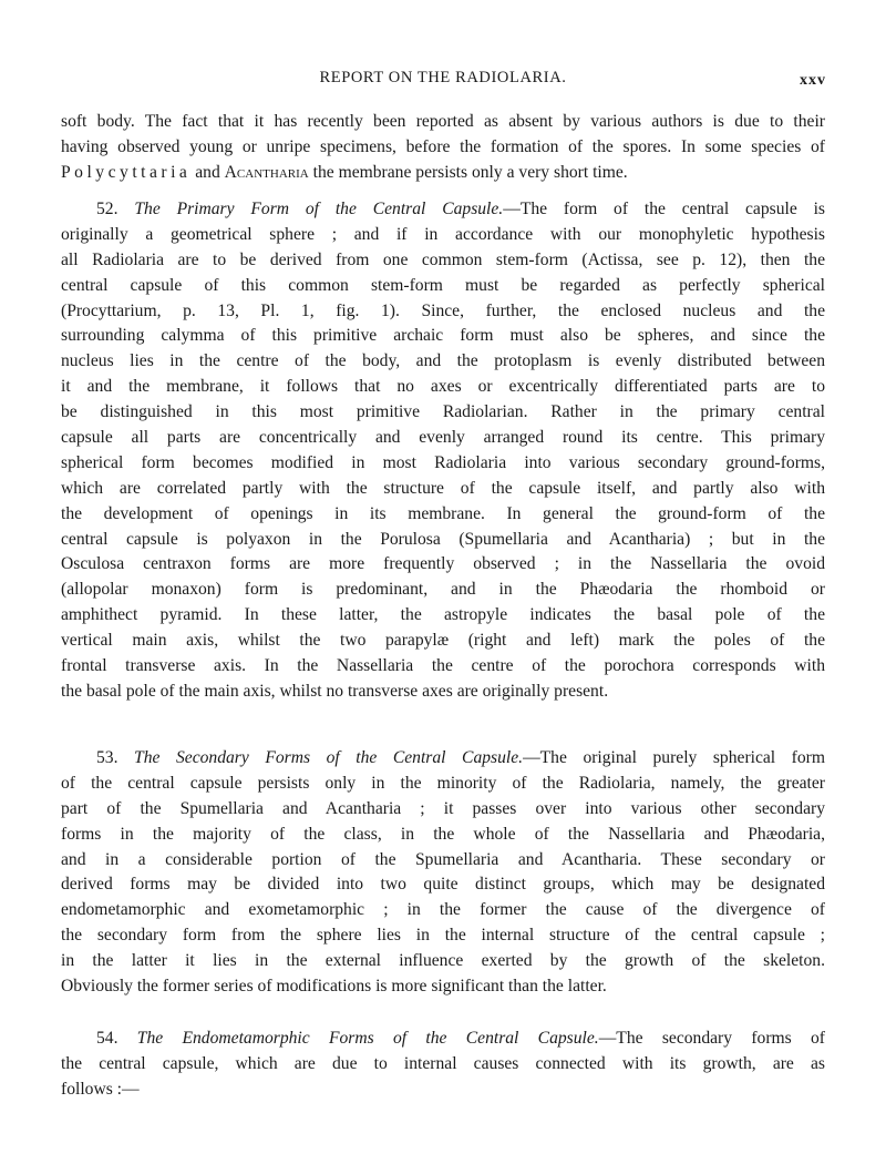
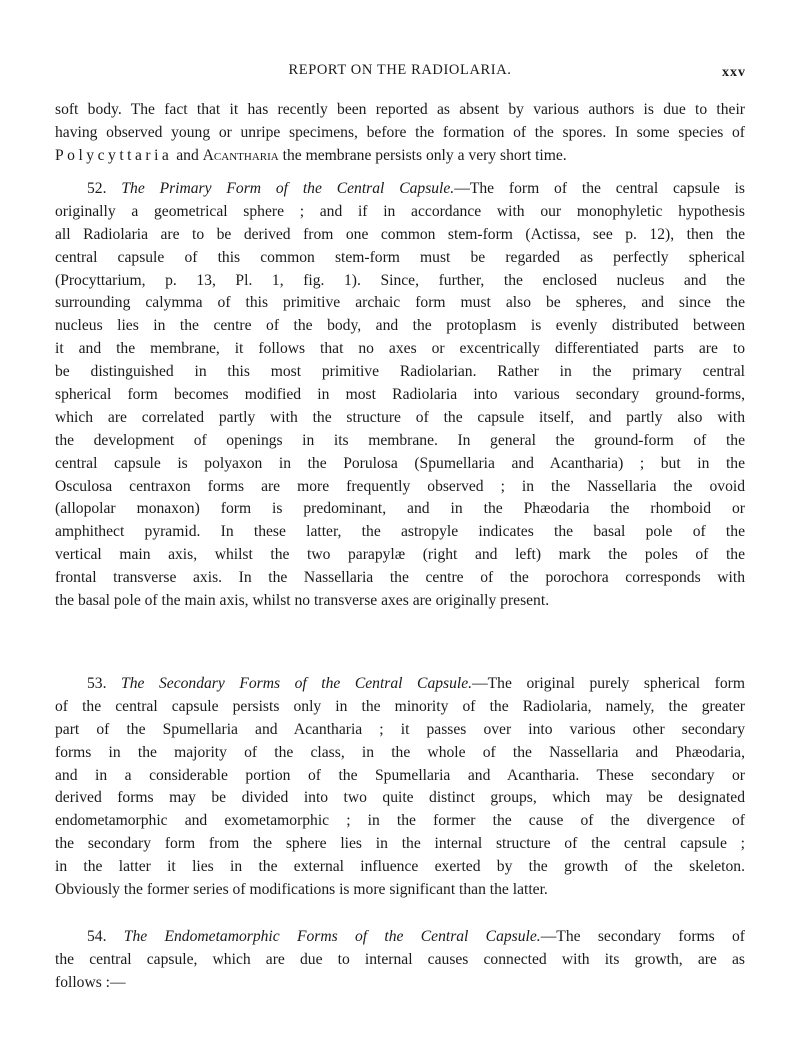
  REPORT ON THE RADIOLARIA.
  xxv
  soft body. The fact that it has recently been reported as absent by various authors is due to their
  having observed young or unripe specimens, before the formation of the spores. In some species of
  Polycyttaria and Acantharia the membrane persists only a very short time.
  52. The Primary Form of the Central Capsule.—The form of the central capsule is
  originally a geometrical sphere ; and if in accordance with our monophyletic hypothesis
  all Radiolaria are to be derived from one common stem-form (Actissa, see p. 12), then the
  central capsule of this common stem-form must be regarded as perfectly spherical
  (Procyttarium, p. 13, Pl. 1, fig. 1). Since, further, the enclosed nucleus and the
  surrounding calymma of this primitive archaic form must also be spheres, and since the
  nucleus lies in the centre of the body, and the protoplasm is evenly distributed between
  it and the membrane, it follows that no axes or excentrically differentiated parts are to
  be distinguished in this most primitive Radiolarian. Rather in the primary central
- capsule all parts are concentrically and evenly arranged round its centre. This primary
  spherical form becomes modified in most Radiolaria into various secondary ground-forms,
  which are correlated partly with the structure of the capsule itself, and partly also with
  the development of openings in its membrane. In general the ground-form of the
  central capsule is polyaxon in the Porulosa (Spumellaria and Acantharia) ; but in the
  Osculosa centraxon forms are more frequently observed ; in the Nassellaria the ovoid
  (allopolar monaxon) form is predominant, and in the Phæodaria the rhomboid or
  amphithect pyramid. In these latter, the astropyle indicates the basal pole of the
  vertical main axis, whilst the two parapylæ (right and left) mark the poles of the
  frontal transverse axis. In the Nassellaria the centre of the porochora corresponds with
  the basal pole of the main axis, whilst no transverse axes are originally present.
  53. The Secondary Forms of the Central Capsule.—The original purely spherical form
  of the central capsule persists only in the minority of the Radiolaria, namely, the greater
  part of the Spumellaria and Acantharia ; it passes over into various other secondary
  forms in the majority of the class, in the whole of the Nassellaria and Phæodaria,
  and in a considerable portion of the Spumellaria and Acantharia. These secondary or
  derived forms may be divided into two quite distinct groups, which may be designated
  endometamorphic and exometamorphic ; in the former the cause of the divergence of
  the secondary form from the sphere lies in the internal structure of the central capsule ;
  in the latter it lies in the external influence exerted by the growth of the skeleton.
  Obviously the former series of modifications is more significant than the latter.
  54. The Endometamorphic Forms of the Central Capsule.—The secondary forms of
  the central capsule, which are due to internal causes connected with its growth, are as
  follows :—
